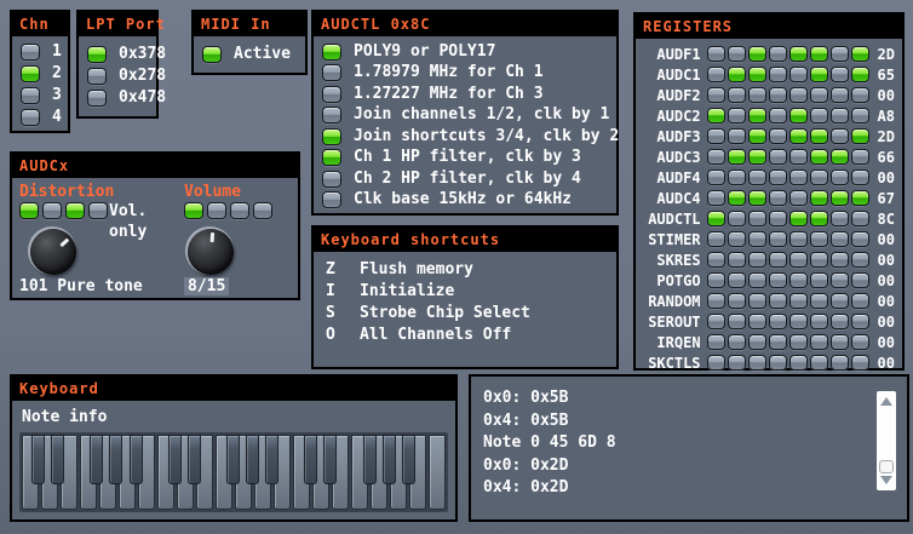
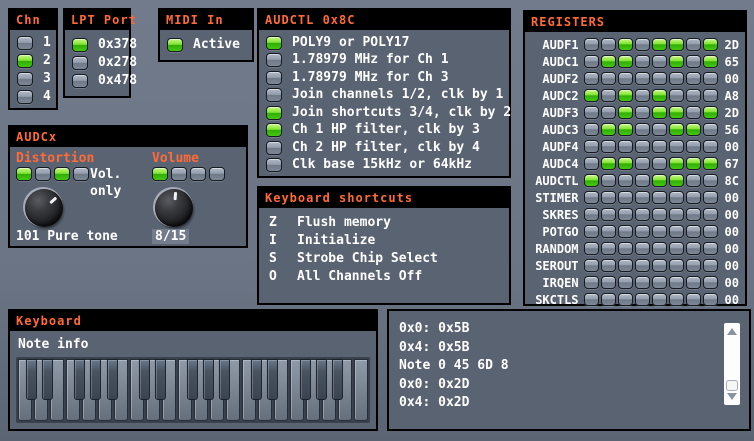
  Chn
  1
  2
  3
  4
  LPT Port
  0x378
  0x278
  0x478
  MIDI In
  Active
  AUDCTL 0x8C
  POLY9 or POLY17
  1.78979 MHz for Ch 1
- 1.27227 MHz for Ch 3
+ 1.78979 MHz for Ch 3
  Join channels 1/2, clk by 1
  Join shortcuts 3/4, clk by 2
  Ch 1 HP filter, clk by 3
  Ch 2 HP filter, clk by 4
  Clk base 15kHz or 64kHz
  AUDCx
  Distortion
  Vol.
  only
  101 Pure tone
  Volume
  8/15
  Keyboard shortcuts
  Z
  Flush memory
  I
  Initialize
  S
  Strobe Chip Select
  O
  All Channels Off
  REGISTERS
  AUDF1
  2D
  AUDC1
  65
  AUDF2
  00
  AUDC2
  A8
  AUDF3
  2D
  AUDC3
- 66
+ 56
  AUDF4
  00
  AUDC4
  67
  AUDCTL
  8C
  STIMER
  00
  SKRES
  00
  POTGO
  00
  RANDOM
  00
  SEROUT
  00
  IRQEN
  00
  SKCTLS
  00
  Keyboard
  Note info
  0x0: 0x5B
  0x4: 0x5B
  Note 0 45 6D 8
  0x0: 0x2D
  0x4: 0x2D
